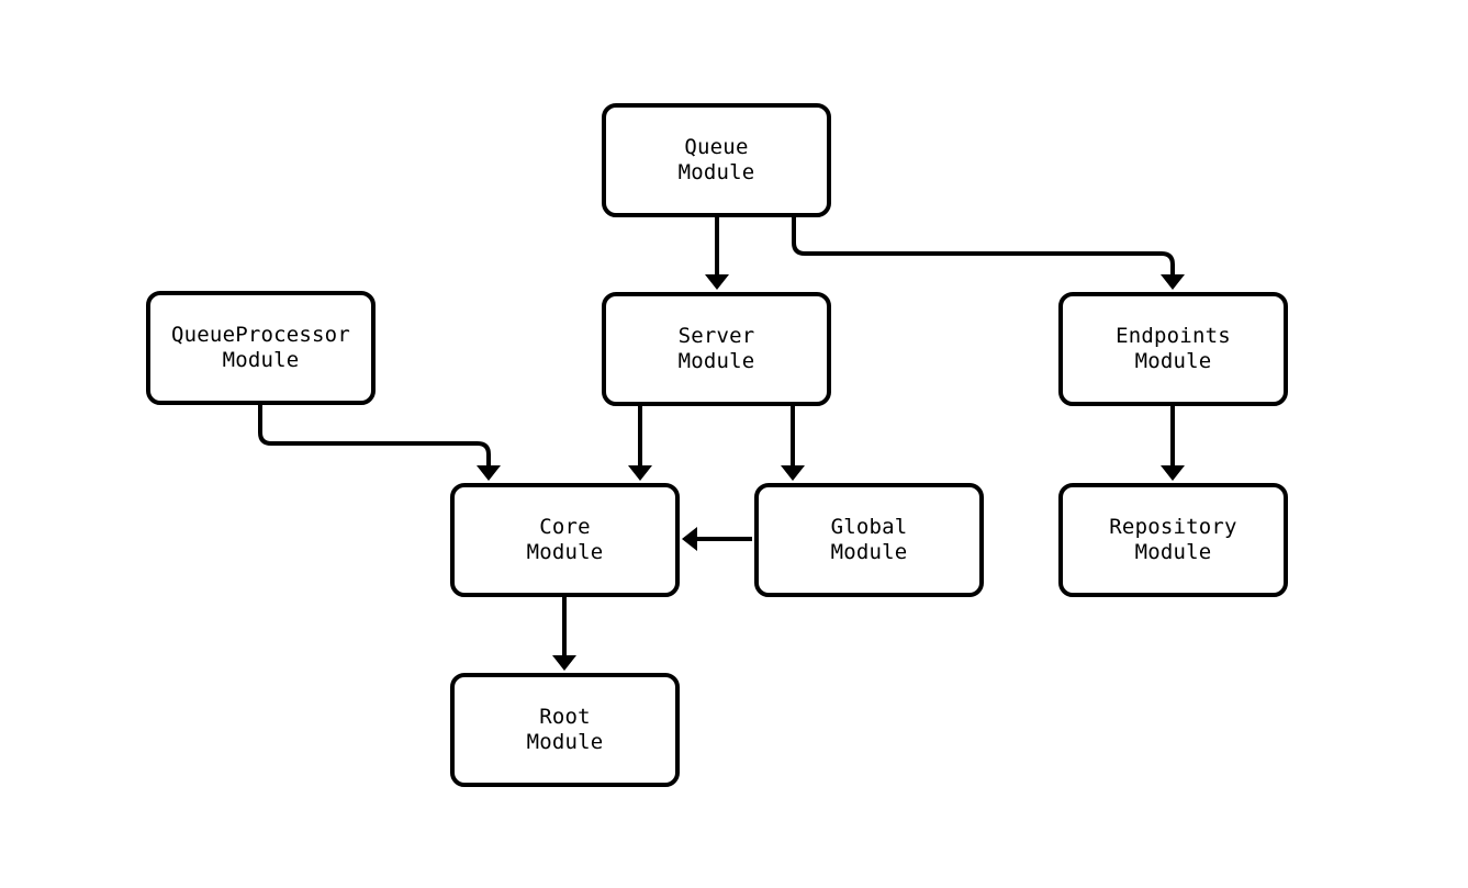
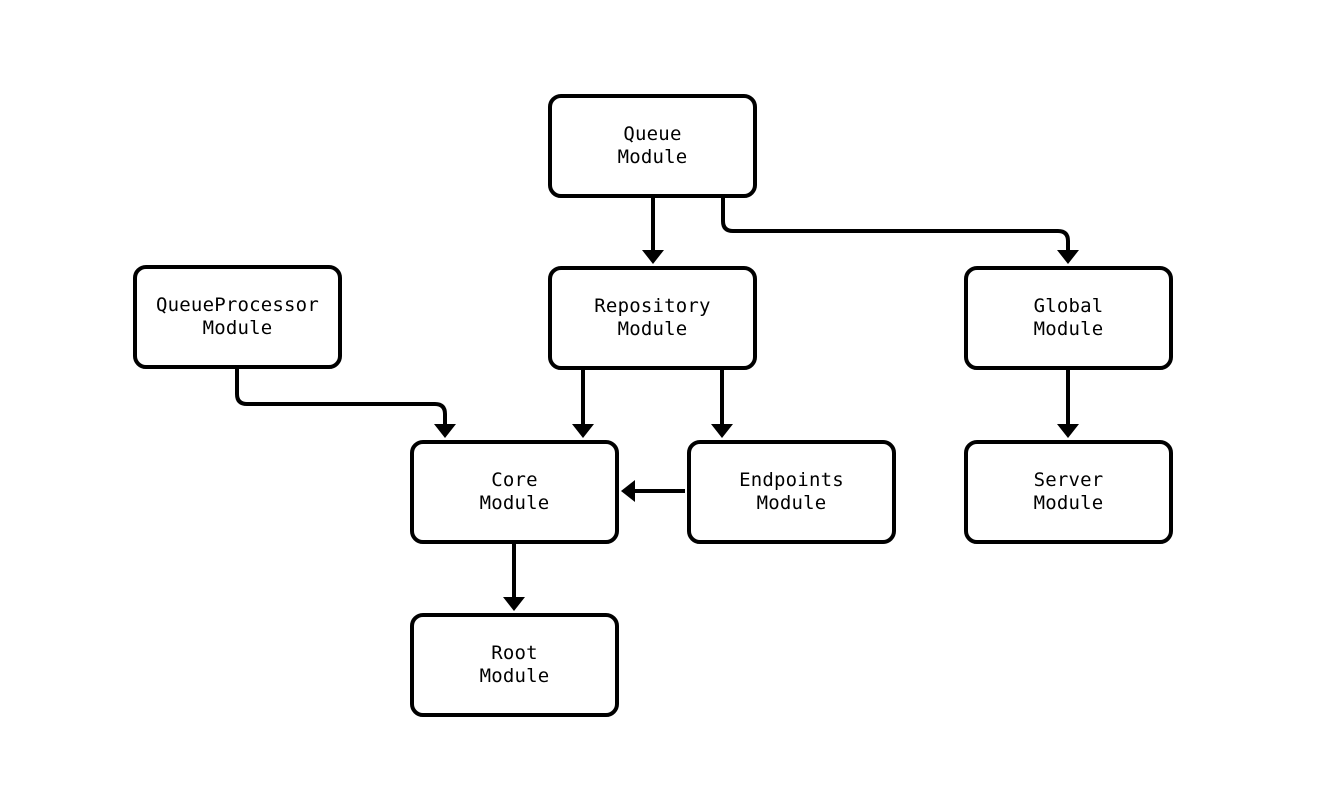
  Queue
  Module
  QueueProcessor
  Module
- Server
+ Repository
  Module
- Endpoints
+ Global
  Module
  Core
  Module
- Global
+ Endpoints
  Module
- Repository
+ Server
  Module
  Root
  Module
